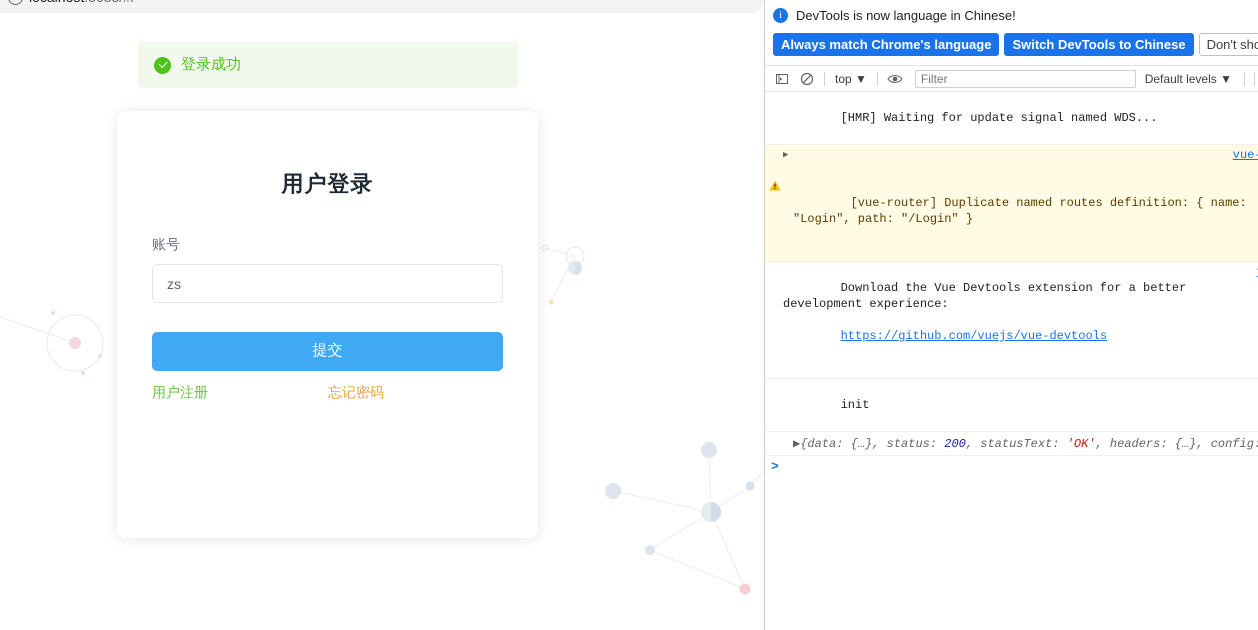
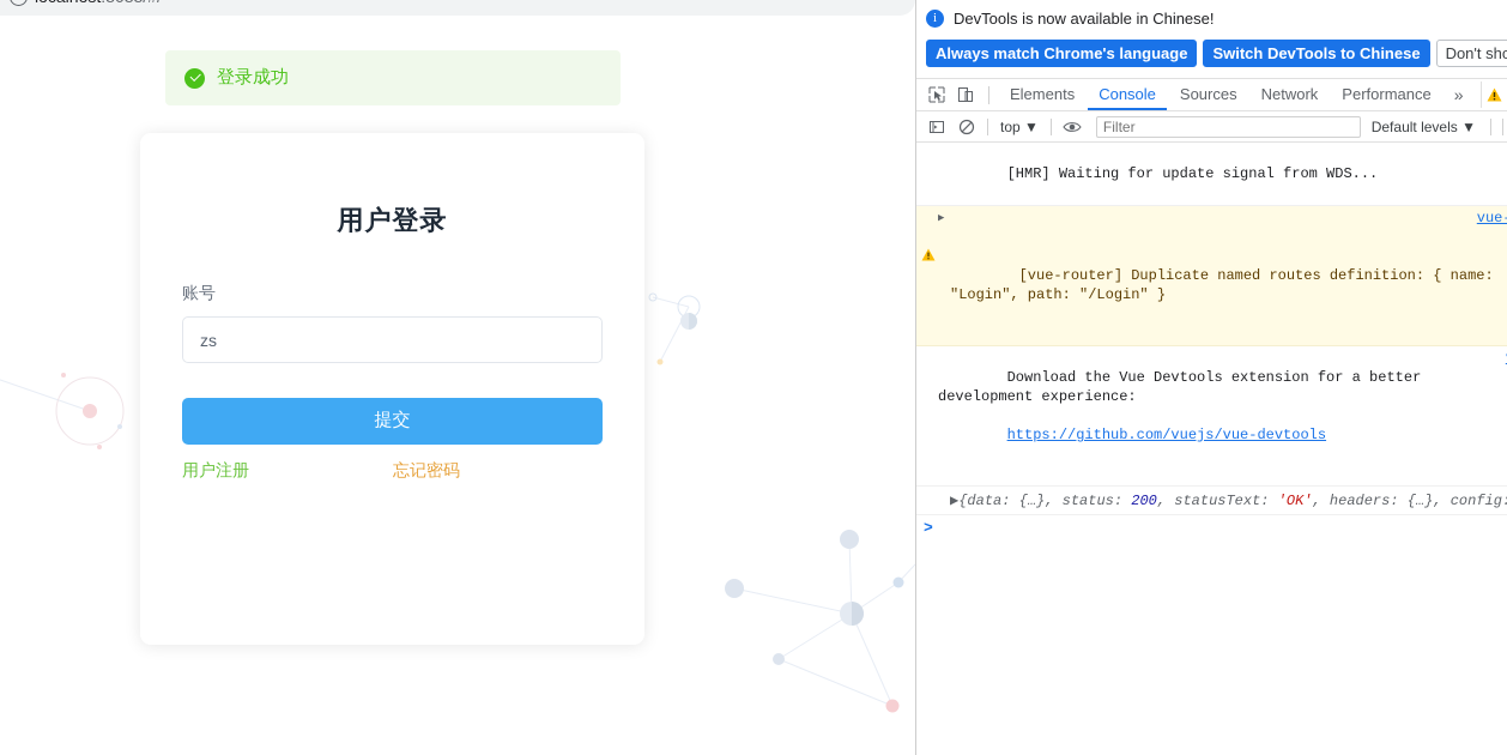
  登录成功
  用户登录
  账号
  zs
  提交
  用户注册
  忘记密码
  i
- DevTools is now language in Chinese!
+ DevTools is now available in Chinese!
  Always match Chrome's language
  Switch DevTools to Chinese
+ Elements
+ Console
+ Sources
+ Network
+ Performance
+ »
  top ▼
  Filter
  Default levels ▼
- [HMR] Waiting for update signal named WDS...
+ [HMR] Waiting for update signal from WDS...
  ▶
  [vue-router] Duplicate named routes definition: { name: "Login", path: "/Login" }
  Download the Vue Devtools extension for a better development experience:
  https://github.com/vuejs/vue-devtools
- init
  ▶{data: {…}, status: 200, statusText: 'OK', headers: {…}, config
  >
